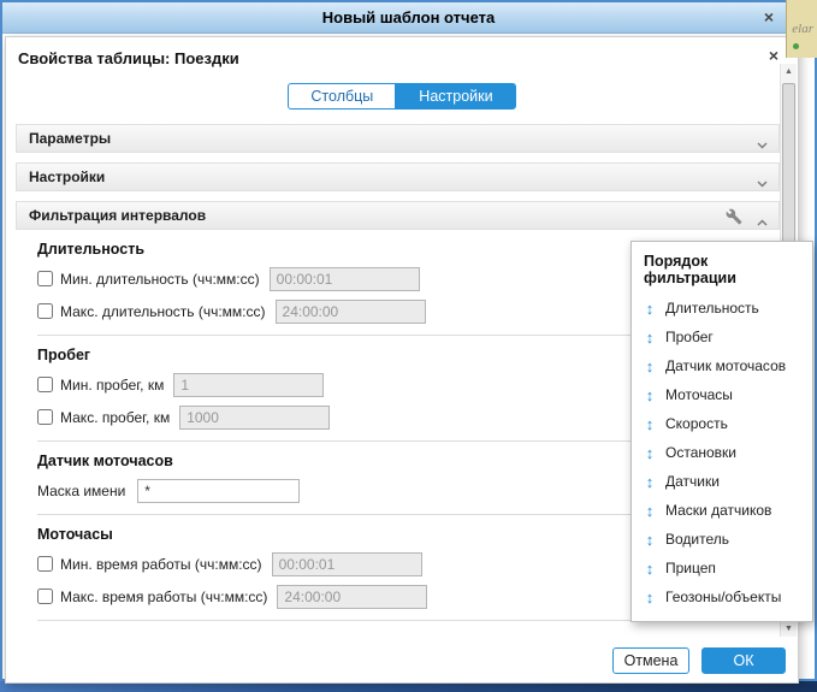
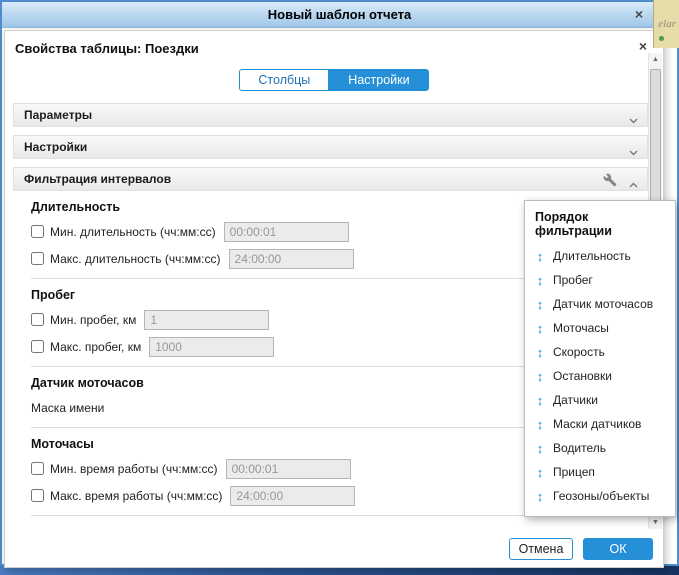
  Новый шаблон отчета
  ×
  Свойства таблицы: Поездки
  ×
  Столбцы
  Настройки
  Параметры
  Настройки
  Фильтрация интервалов
  Длительность
  Мин. длительность (чч:мм:сс)
  00:00:01
  Макс. длительность (чч:мм:сс)
  24:00:00
  Пробег
  Мин. пробег, км
  1
  Макс. пробег, км
  1000
  Датчик моточасов
  Маска имени
- *
  Моточасы
  Мин. время работы (чч:мм:сс)
  00:00:01
  Макс. время работы (чч:мм:сс)
  24:00:00
  Отмена
  ОК
  Порядок фильтрации
  ↕
  Длительность
  ↕
  Пробег
  ↕
  Датчик моточасов
  ↕
  Моточасы
  ↕
  Скорость
  ↕
  Остановки
  ↕
  Датчики
  ↕
  Маски датчиков
  ↕
  Водитель
  ↕
  Прицеп
  ↕
  Геозоны/объекты
  elar
